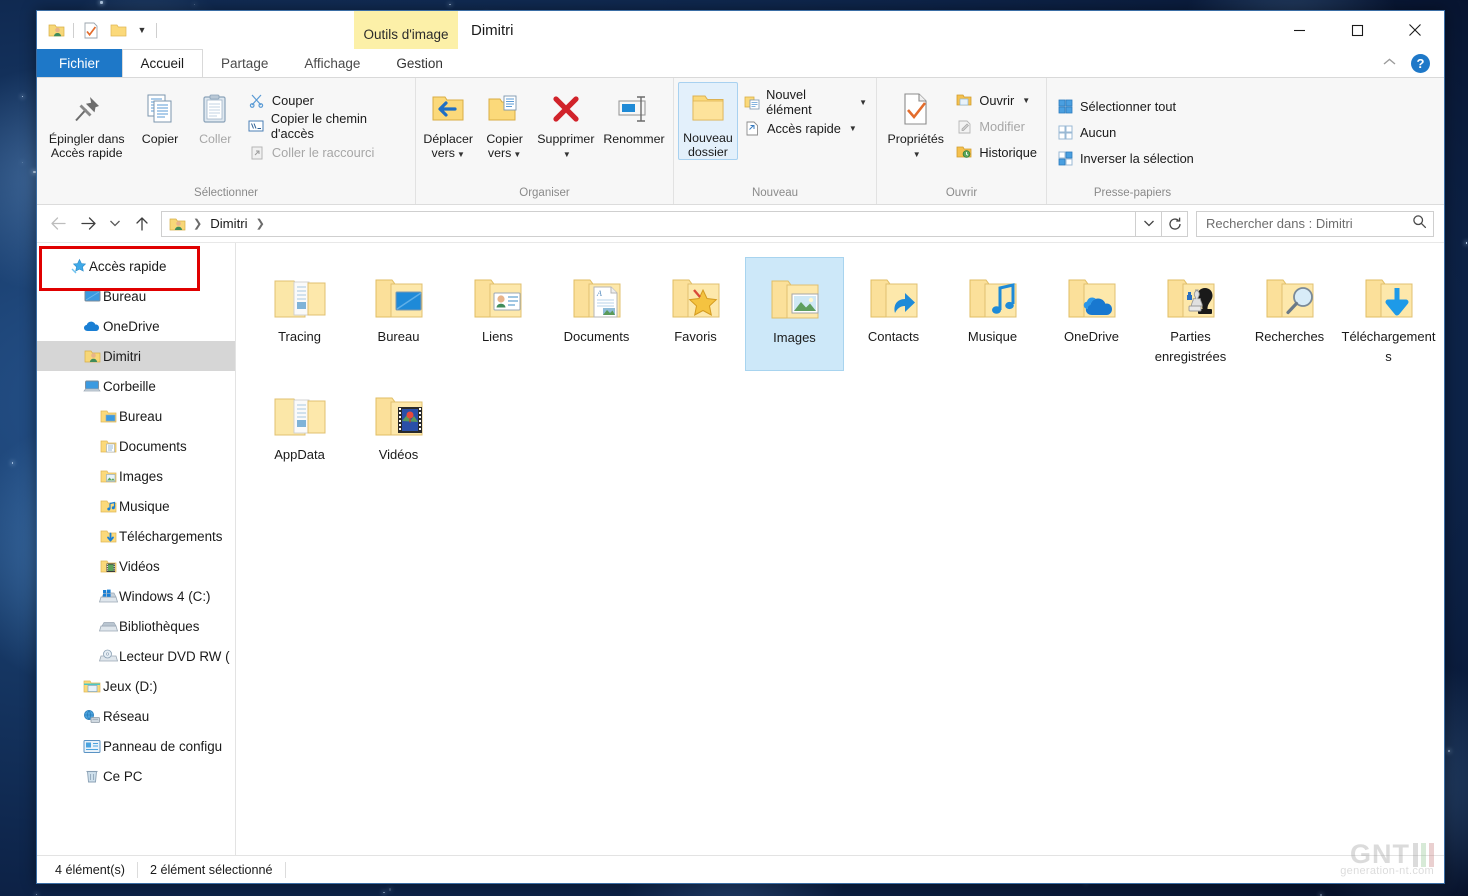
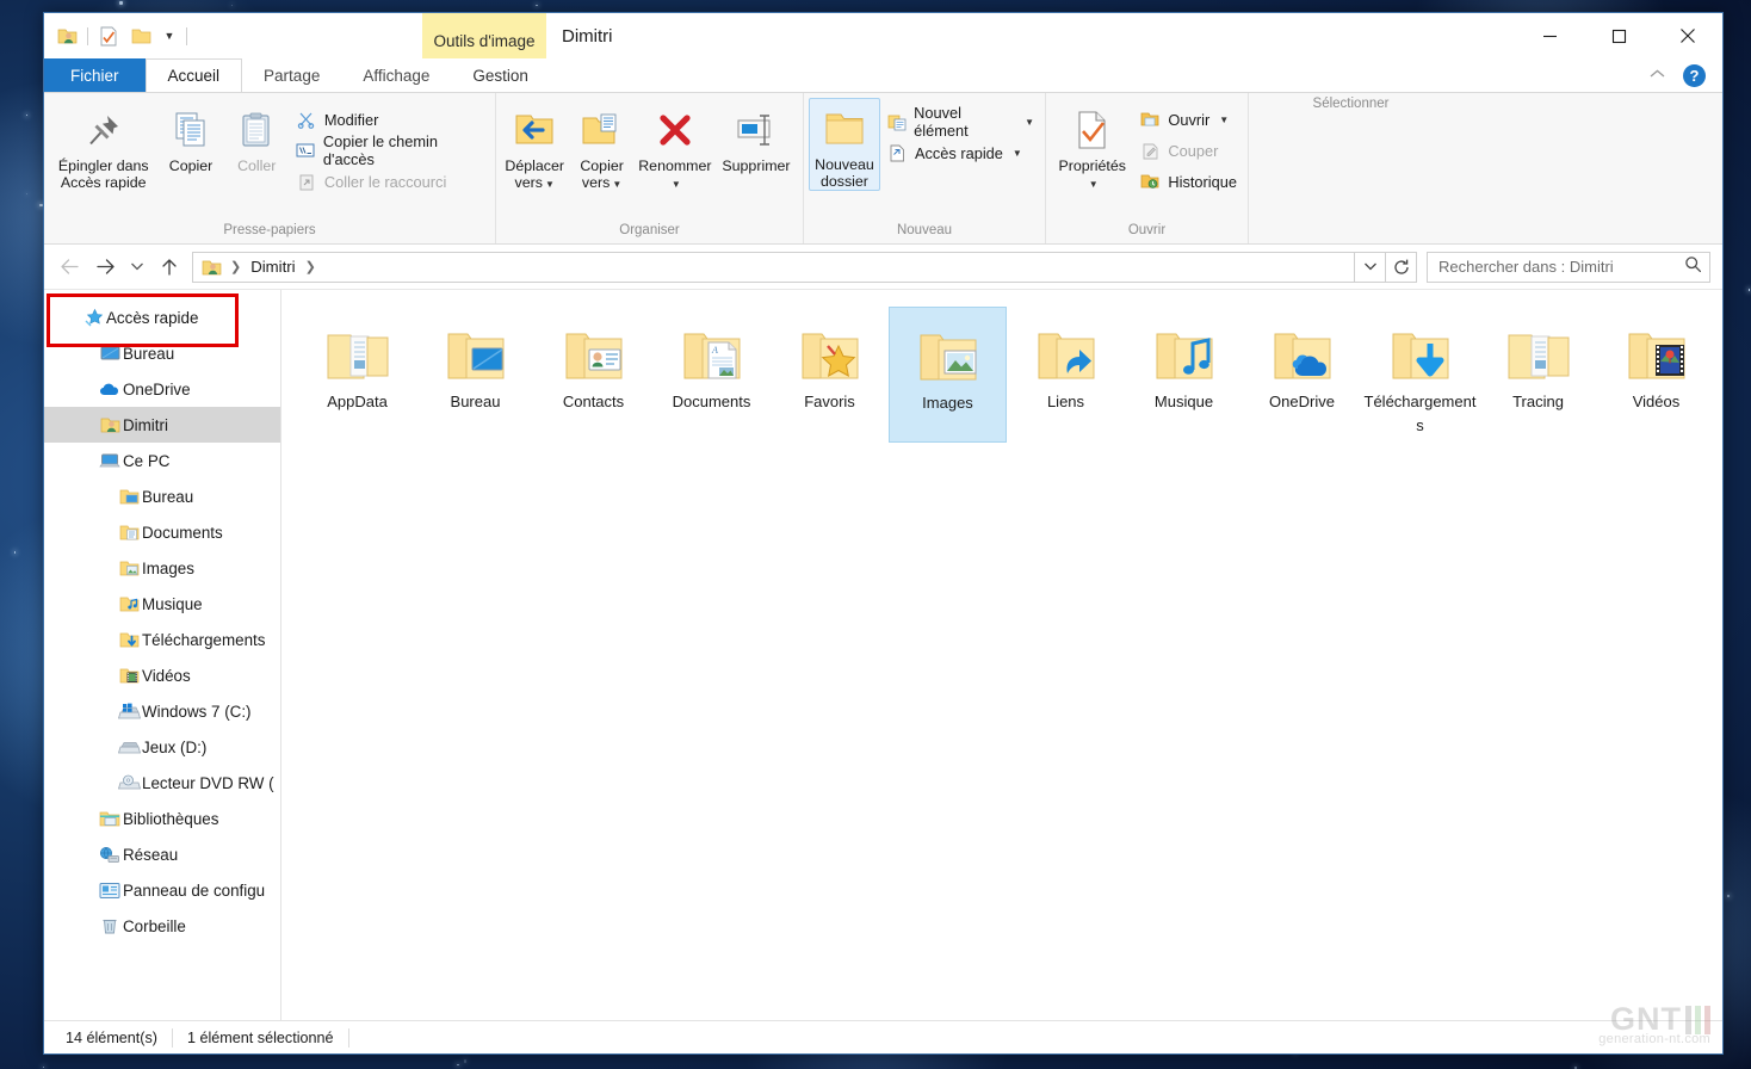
  ▼
  Outils d'image
  Dimitri
  Fichier
  Accueil
  Partage
  Affichage
  Gestion
  ?
  Épingler dans
  Accès rapide
  Copier
  Coller
- Couper
+ Modifier
  Copier le chemin d'accès
  Coller le raccourci
- Sélectionner
+ Presse-papiers
  Déplacer
  vers ▼
  Copier
  vers ▼
- Supprimer
+ Renommer
  ▼
- Renommer
+ Supprimer
  Organiser
  Nouveau
  dossier
  Nouvel élément
  ▼
  Accès rapide
  ▼
  Nouveau
  Propriétés
  ▼
  Ouvrir
  ▼
- Modifier
+ Couper
  Historique
  Ouvrir
- Sélectionner tout
- Aucun
- Inverser la sélection
- Presse-papiers
+ Sélectionner
  ❯
  Dimitri
  ❯
  Rechercher dans : Dimitri
  Accès rapide
  Bureau
  OneDrive
  Dimitri
- Corbeille
+ Ce PC
  Bureau
  Documents
  Images
  Musique
  Téléchargements
  Vidéos
- Windows 4 (C:)
+ Windows 7 (C:)
- Bibliothèques
+ Jeux (D:)
  Lecteur DVD RW (
- Jeux (D:)
+ Bibliothèques
  Réseau
  Panneau de configu
- Ce PC
+ Corbeille
- Tracing
+ AppData
  Bureau
- Liens
+ Contacts
  A
  Documents
  Favoris
  Images
- Contacts
+ Liens
  Musique
  OneDrive
- Parties enregistrées
- Recherches
  Téléchargements
- AppData
+ Tracing
  Vidéos
- 4 élément(s)
+ 14 élément(s)
- 2 élément sélectionné
+ 1 élément sélectionné
  GNT
  generation-nt.com
